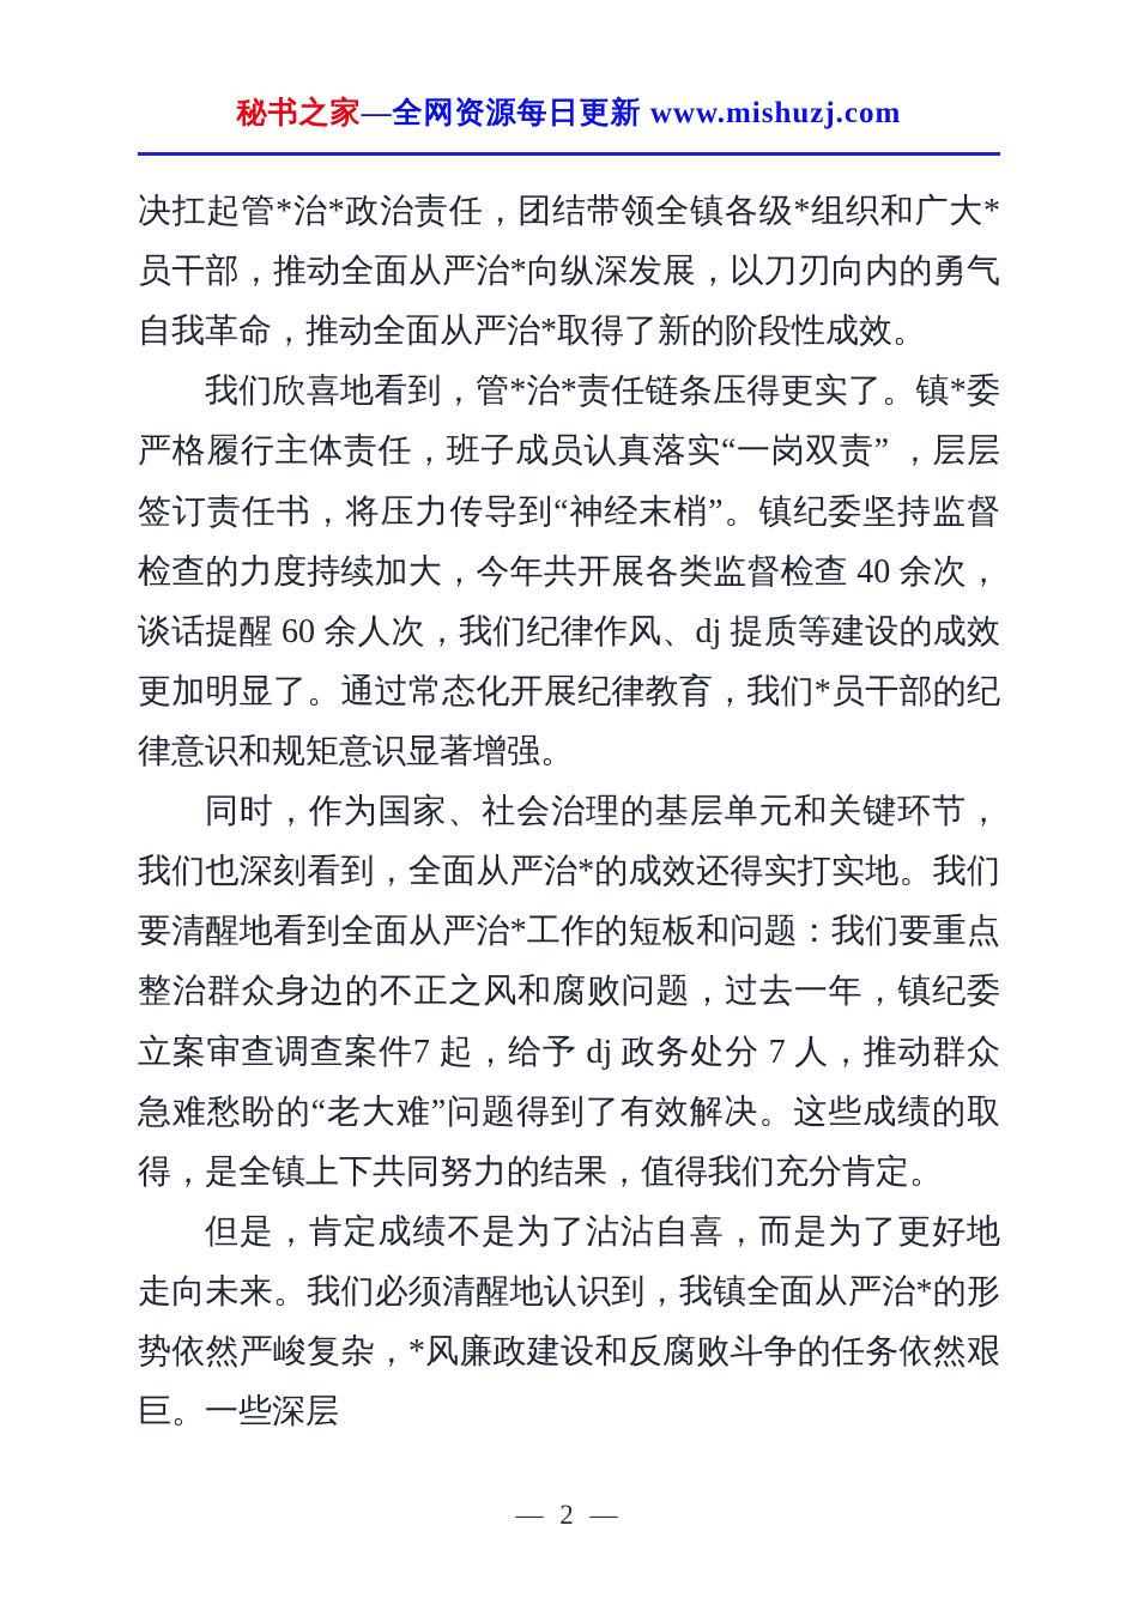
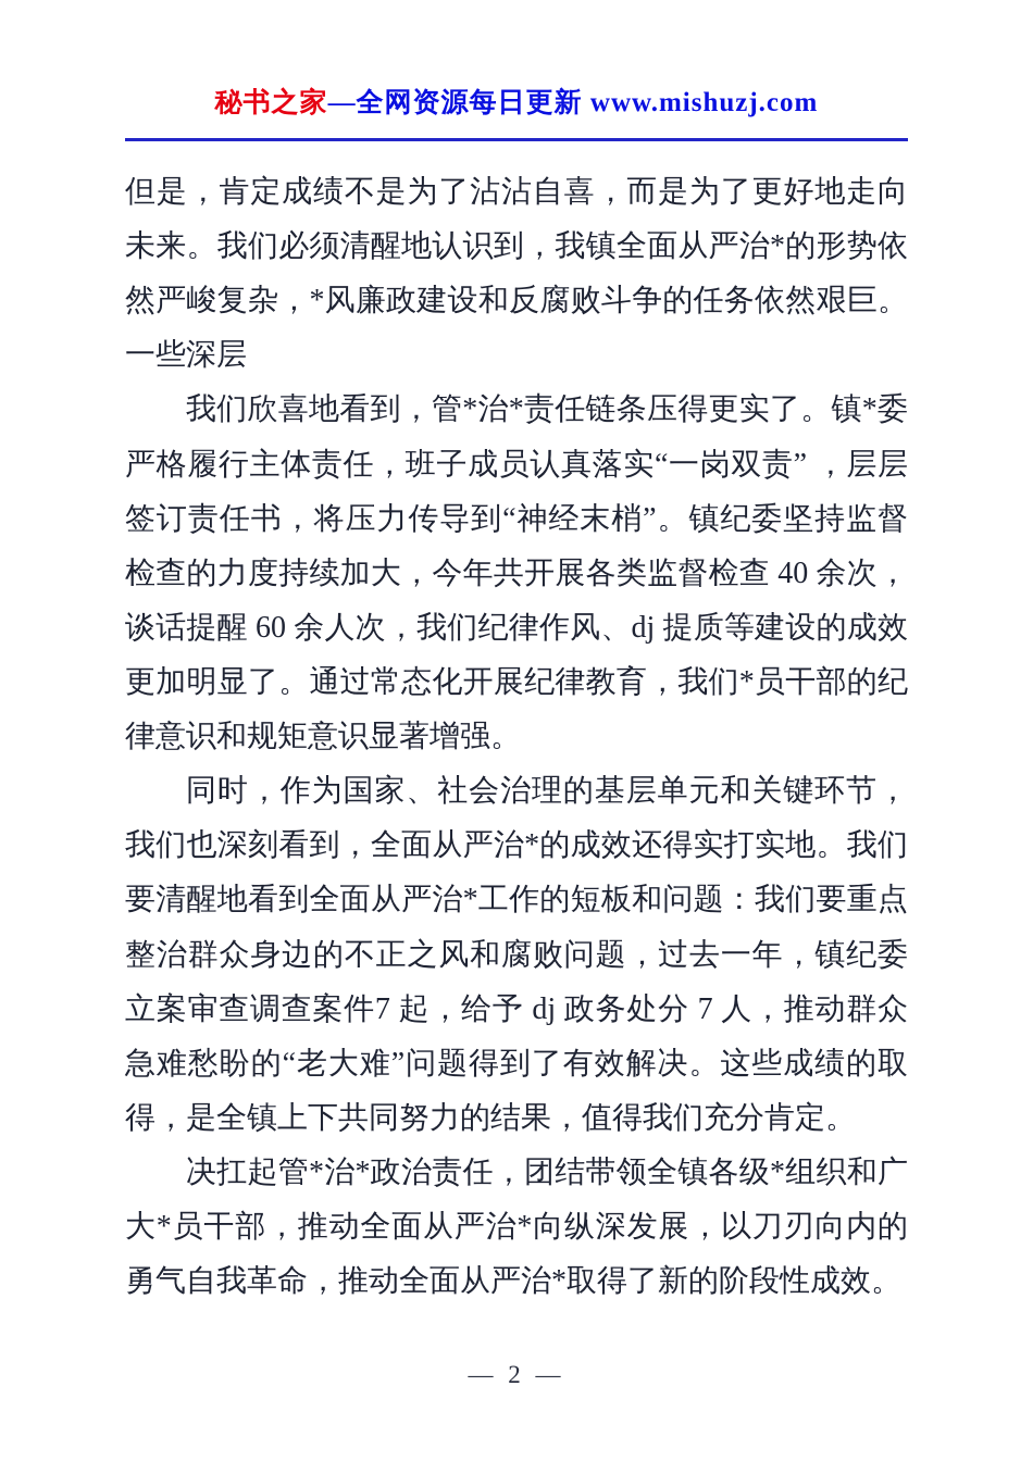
  秘书之家—全网资源每日更新 www.mishuzj.com
- 决扛起管*治*政治责任，团结带领全镇各级*组织和广大*员干部，推动全面从严治*向纵深发展，以刀刃向内的勇气自我革命，推动全面从严治*取得了新的阶段性成效。
+ 但是，肯定成绩不是为了沾沾自喜，而是为了更好地走向未来。我们必须清醒地认识到，我镇全面从严治*的形势依然严峻复杂，*风廉政建设和反腐败斗争的任务依然艰巨。一些深层
  我们欣喜地看到，管*治*责任链条压得更实了。镇*委严格履行主体责任，班子成员认真落实“一岗双责” ，层层签订责任书，将压力传导到“神经末梢”。镇纪委坚持监督检查的力度持续加大，今年共开展各类监督检查 40 余次，谈话提醒 60 余人次，我们纪律作风、dj 提质等建设的成效更加明显了。通过常态化开展纪律教育，我们*员干部的纪律意识和规矩意识显著增强。
  同时，作为国家、社会治理的基层单元和关键环节，我们也深刻看到，全面从严治*的成效还得实打实地。我们要清醒地看到全面从严治*工作的短板和问题：我们要重点整治群众身边的不正之风和腐败问题，过去一年，镇纪委立案审查调查案件7 起，给予 dj 政务处分 7 人，推动群众急难愁盼的“老大难”问题得到了有效解决。这些成绩的取得，是全镇上下共同努力的结果，值得我们充分肯定。
- 但是，肯定成绩不是为了沾沾自喜，而是为了更好地走向未来。我们必须清醒地认识到，我镇全面从严治*的形势依然严峻复杂，*风廉政建设和反腐败斗争的任务依然艰巨。一些深层
+ 决扛起管*治*政治责任，团结带领全镇各级*组织和广大*员干部，推动全面从严治*向纵深发展，以刀刃向内的勇气自我革命，推动全面从严治*取得了新的阶段性成效。
  — 2 —
